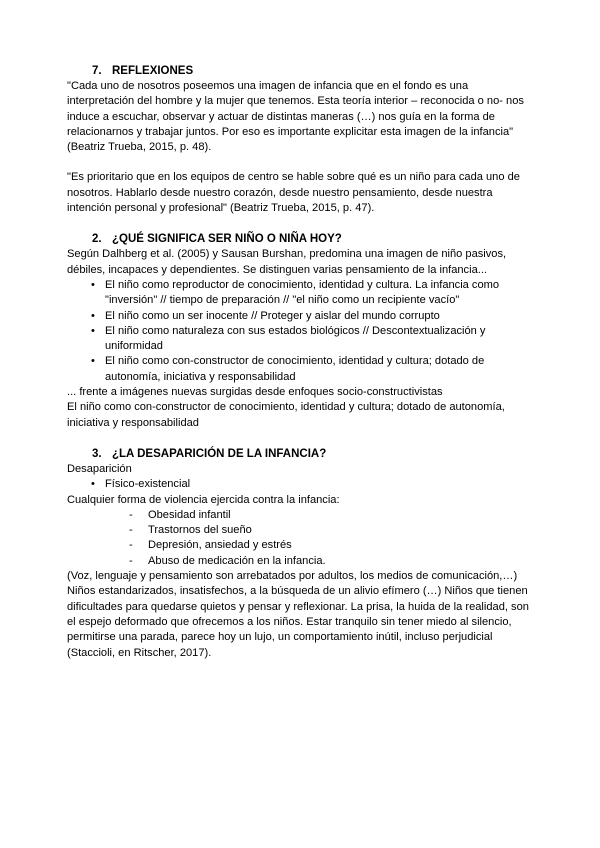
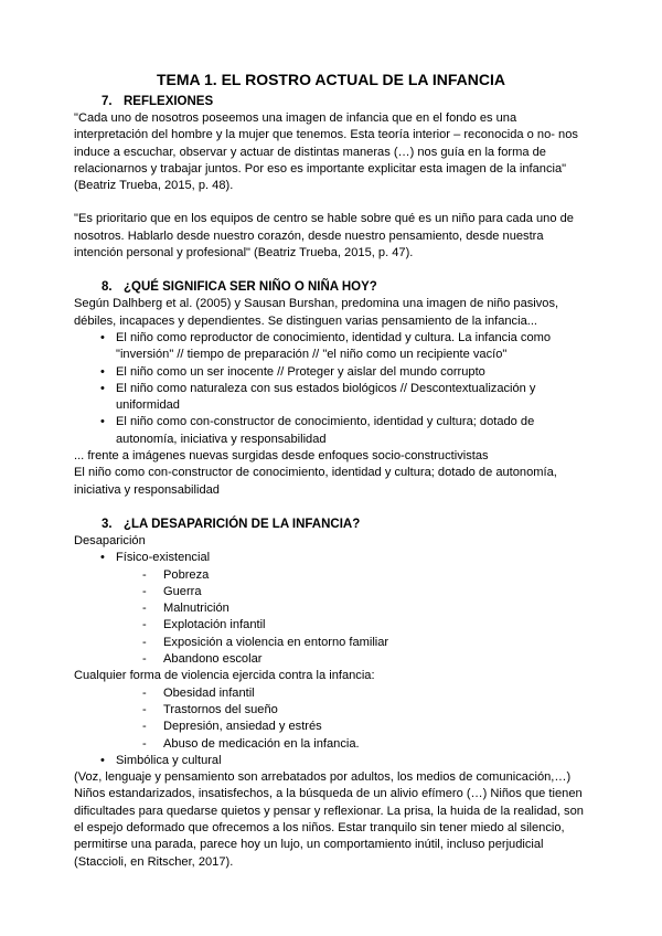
+ TEMA 1. EL ROSTRO ACTUAL DE LA INFANCIA
  7.
  REFLEXIONES
  "Cada uno de nosotros poseemos una imagen de infancia que en el fondo es una interpretación del hombre y la mujer que tenemos. Esta teoría interior – reconocida o no- nos induce a escuchar, observar y actuar de distintas maneras (…) nos guía en la forma de relacionarnos y trabajar juntos. Por eso es importante explicitar esta imagen de la infancia" (Beatriz Trueba, 2015, p. 48).
  "Es prioritario que en los equipos de centro se hable sobre qué es un niño para cada uno de nosotros. Hablarlo desde nuestro corazón, desde nuestro pensamiento, desde nuestra intención personal y profesional" (Beatriz Trueba, 2015, p. 47).
- 2.
+ 8.
  ¿QUÉ SIGNIFICA SER NIÑO O NIÑA HOY?
  Según Dalhberg et al. (2005) y Sausan Burshan, predomina una imagen de niño pasivos, débiles, incapaces y dependientes. Se distinguen varias pensamiento de la infancia...
  El niño como reproductor de conocimiento, identidad y cultura. La infancia como "inversión" // tiempo de preparación // "el niño como un recipiente vacío"
  El niño como un ser inocente // Proteger y aislar del mundo corrupto
  El niño como naturaleza con sus estados biológicos // Descontextualización y uniformidad
  El niño como con-constructor de conocimiento, identidad y cultura; dotado de autonomía, iniciativa y responsabilidad
  ... frente a imágenes nuevas surgidas desde enfoques socio-constructivistas
  El niño como con-constructor de conocimiento, identidad y cultura; dotado de autonomía, iniciativa y responsabilidad
  3.
  ¿LA DESAPARICIÓN DE LA INFANCIA?
  Desaparición
  Físico-existencial
+ Pobreza
+ Guerra
+ Malnutrición
+ Explotación infantil
+ Exposición a violencia en entorno familiar
+ Abandono escolar
  Cualquier forma de violencia ejercida contra la infancia:
  Obesidad infantil
  Trastornos del sueño
  Depresión, ansiedad y estrés
  Abuso de medicación en la infancia.
+ Simbólica y cultural
  (Voz, lenguaje y pensamiento son arrebatados por adultos, los medios de comunicación,…) Niños estandarizados, insatisfechos, a la búsqueda de un alivio efímero (…) Niños que tienen dificultades para quedarse quietos y pensar y reflexionar. La prisa, la huida de la realidad, son el espejo deformado que ofrecemos a los niños. Estar tranquilo sin tener miedo al silencio, permitirse una parada, parece hoy un lujo, un comportamiento inútil, incluso perjudicial (Staccioli, en Ritscher, 2017).
